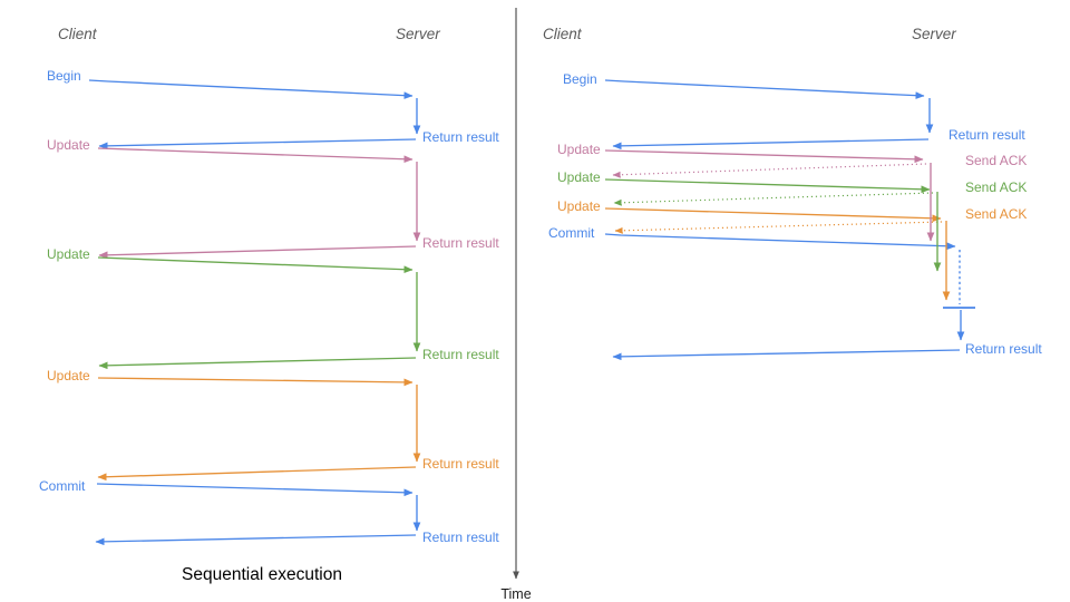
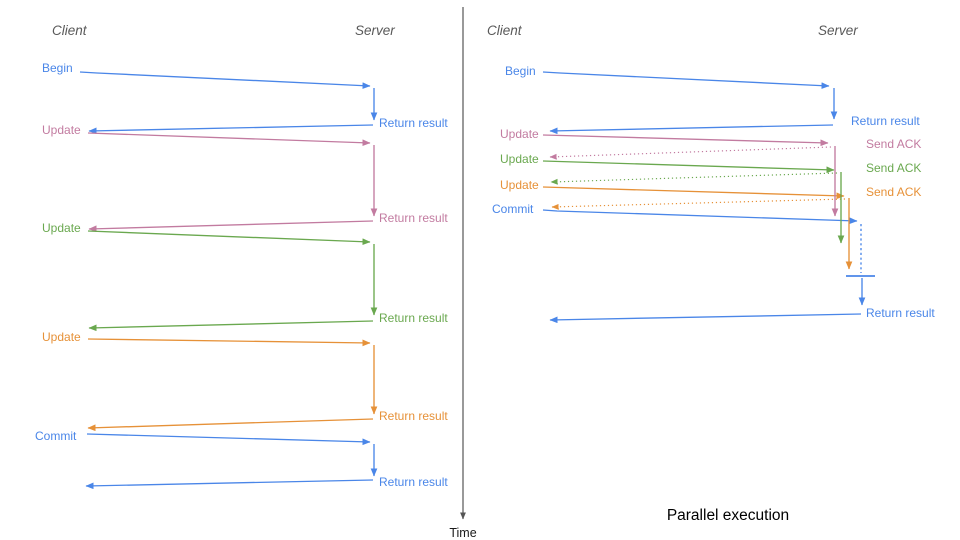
  Time
  Client
  Server
  Begin
  Return result
  Update
  Return result
  Update
  Return result
  Update
  Return result
  Commit
  Return result
- Sequential execution
  Client
  Server
  Begin
  Return result
  Update
  Send ACK
  Update
  Send ACK
  Update
  Send ACK
  Commit
  Return result
+ Parallel execution
